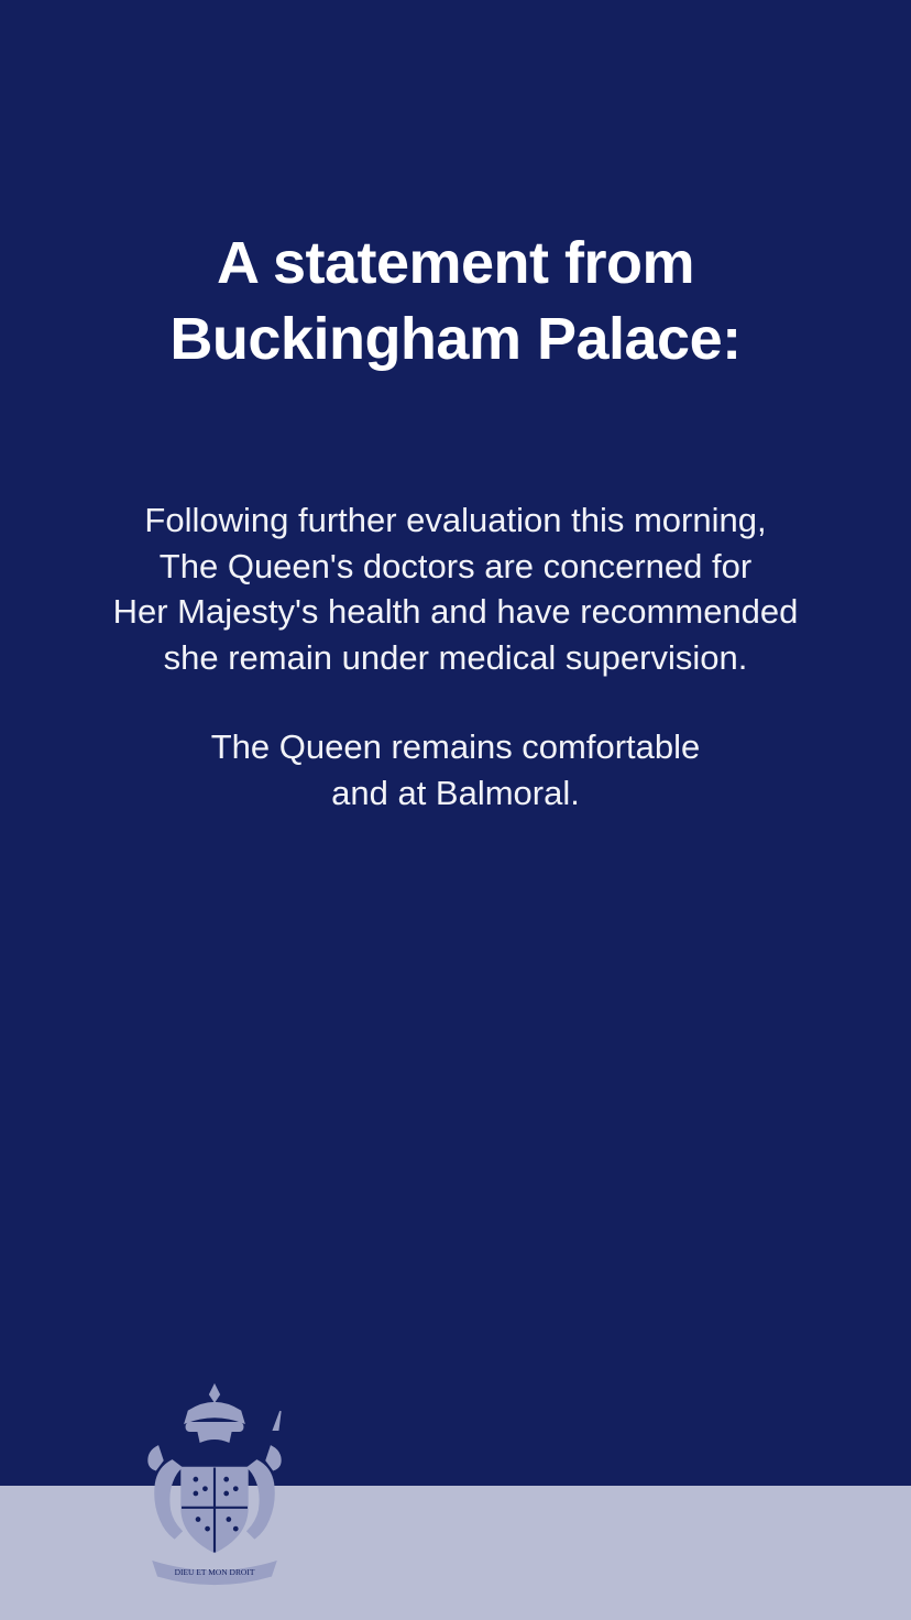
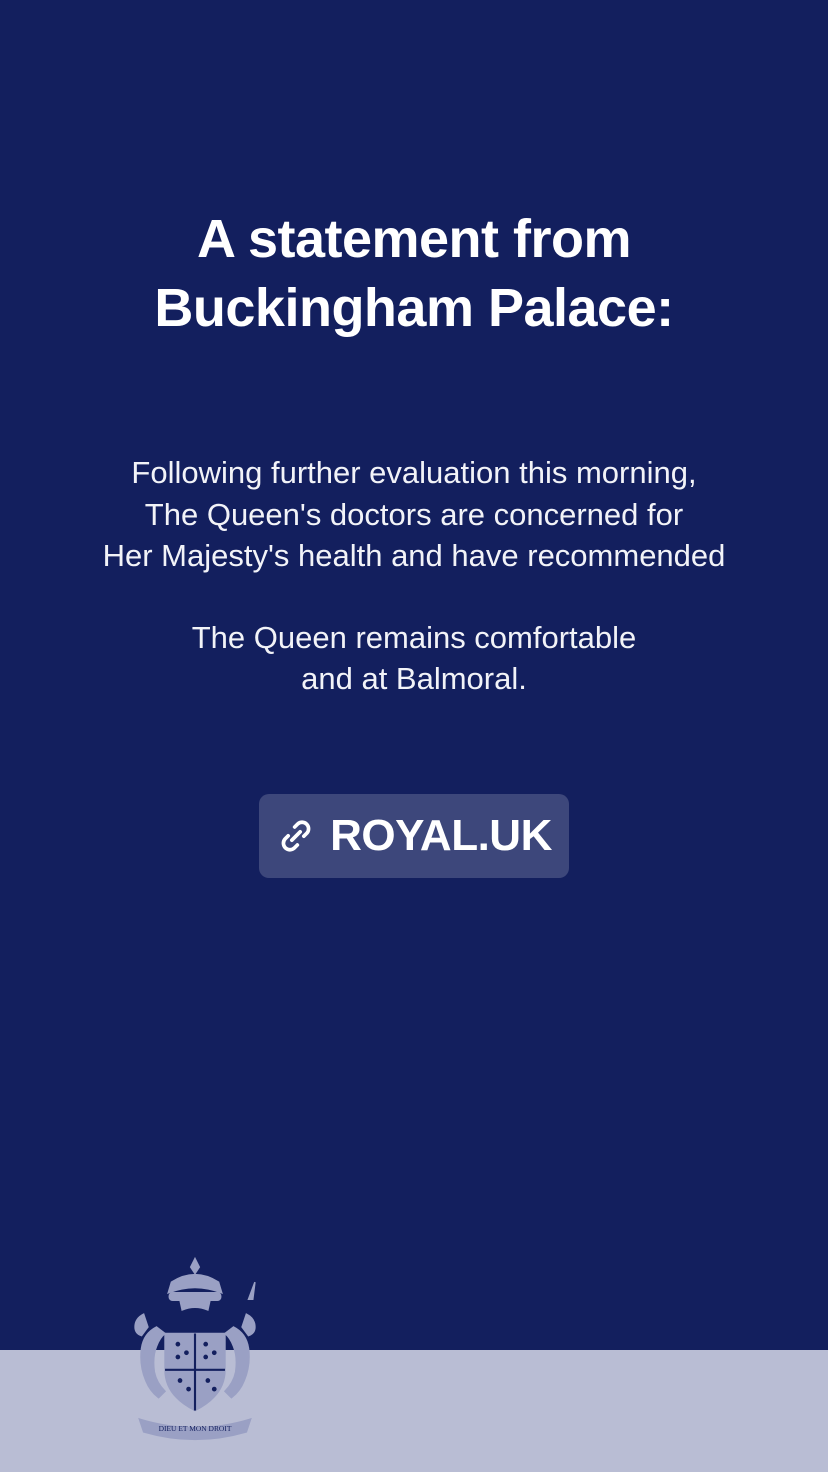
  A statement from
  Buckingham Palace:
  Following further evaluation this morning,
  The Queen's doctors are concerned for
  Her Majesty's health and have recommended
- she remain under medical supervision.
  The Queen remains comfortable
  and at Balmoral.
+ ROYAL.UK
  DIEU ET MON DROIT
